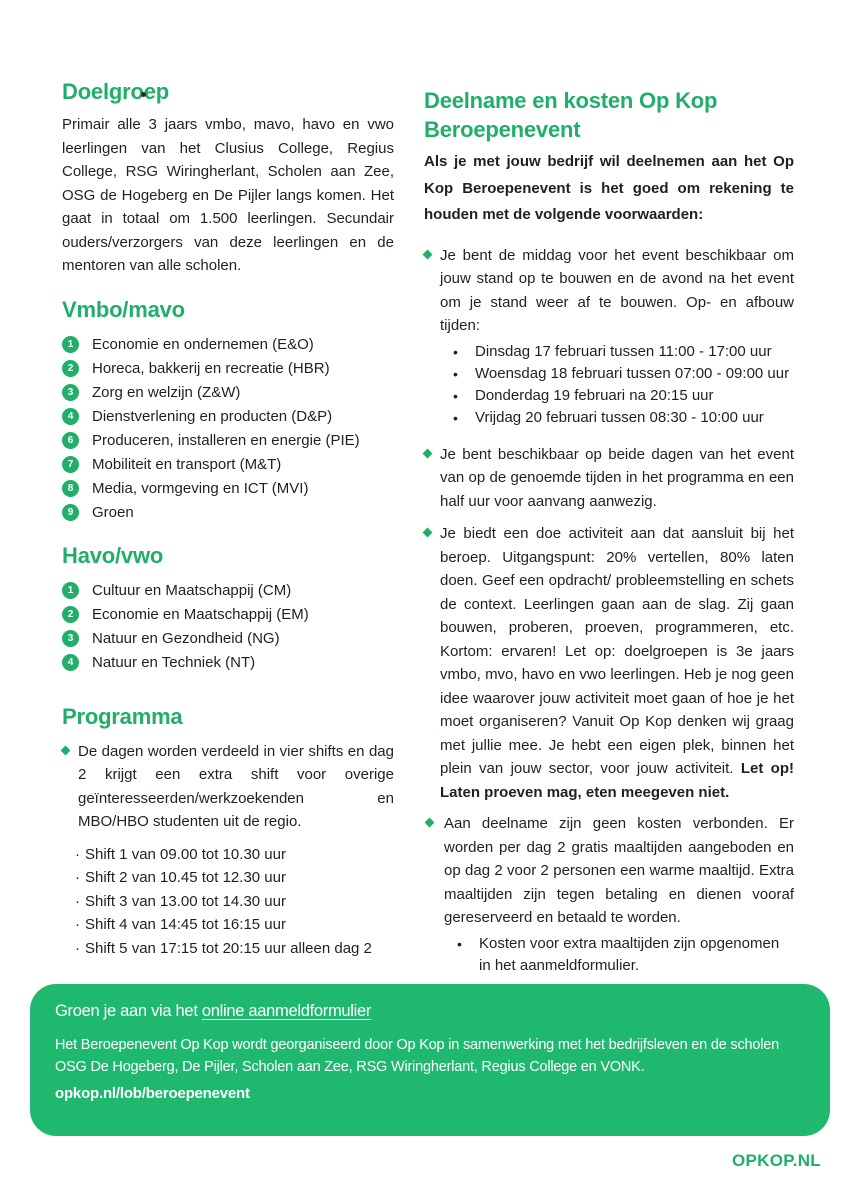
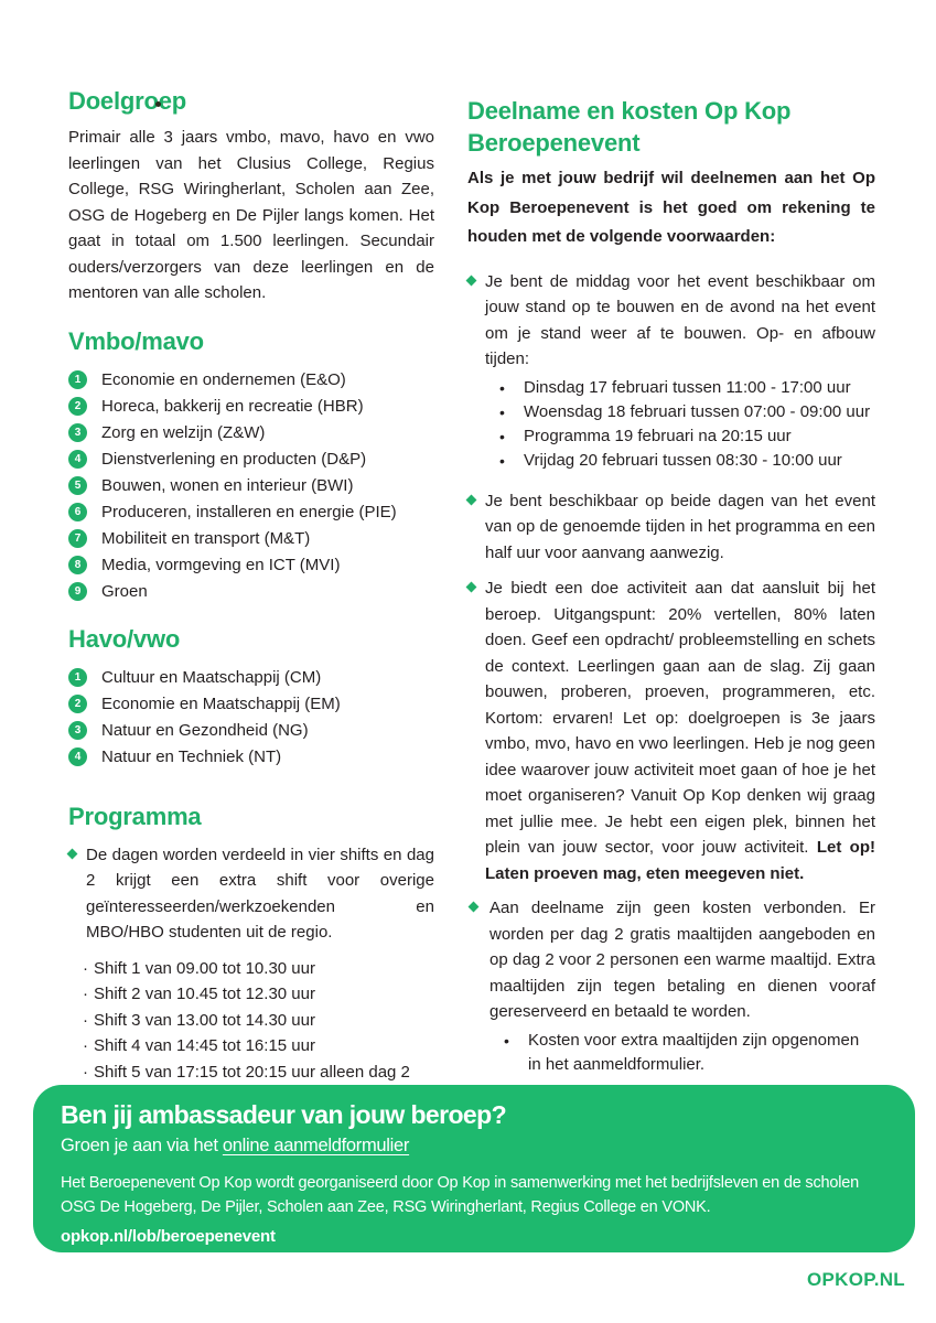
  Doelgroep
  Primair alle 3 jaars vmbo, mavo, havo en vwo leerlingen van het Clusius College, Regius College, RSG Wiringherlant, Scholen aan Zee, OSG de Hogeberg en De Pijler langs komen. Het gaat in totaal om 1.500 leerlingen. Secundair ouders/verzorgers van deze leerlingen en de mentoren van alle scholen.
  Vmbo/mavo
  1
  Economie en ondernemen (E&O)
  2
  Horeca, bakkerij en recreatie (HBR)
  3
  Zorg en welzijn (Z&W)
  4
  Dienstverlening en producten (D&P)
+ 5
+ Bouwen, wonen en interieur (BWI)
  6
  Produceren, installeren en energie (PIE)
  7
  Mobiliteit en transport (M&T)
  8
  Media, vormgeving en ICT (MVI)
  9
  Groen
  Havo/vwo
  1
  Cultuur en Maatschappij (CM)
  2
  Economie en Maatschappij (EM)
  3
  Natuur en Gezondheid (NG)
  4
  Natuur en Techniek (NT)
  Programma
  De dagen worden verdeeld in vier shifts en dag 2 krijgt een extra shift voor overige geïnteresseerden/werkzoekenden en MBO/HBO studenten uit de regio.
  ·
  Shift 1 van 09.00 tot 10.30 uur
  ·
  Shift 2 van 10.45 tot 12.30 uur
  ·
  Shift 3 van 13.00 tot 14.30 uur
  ·
  Shift 4 van 14:45 tot 16:15 uur
  ·
  Shift 5 van 17:15 tot 20:15 uur alleen dag 2
  Deelname en kosten Op Kop Beroepenevent
  Als je met jouw bedrijf wil deelnemen aan het Op Kop Beroepenevent is het goed om rekening te houden met de volgende voorwaarden:
  Je bent de middag voor het event beschikbaar om jouw stand op te bouwen en de avond na het event om je stand weer af te bouwen. Op- en afbouw tijden:
  •
  Dinsdag 17 februari tussen 11:00 - 17:00 uur
  •
  Woensdag 18 februari tussen 07:00 - 09:00 uur
  •
- Donderdag 19 februari na 20:15 uur
+ Programma 19 februari na 20:15 uur
  •
  Vrijdag 20 februari tussen 08:30 - 10:00 uur
  Je bent beschikbaar op beide dagen van het event van op de genoemde tijden in het programma en een half uur voor aanvang aanwezig.
  Je biedt een doe activiteit aan dat aansluit bij het beroep. Uitgangspunt: 20% vertellen, 80% laten doen. Geef een opdracht/ probleemstelling en schets de context. Leerlingen gaan aan de slag. Zij gaan bouwen, proberen, proeven, programmeren, etc. Kortom: ervaren! Let op: doelgroepen is 3e jaars vmbo, mvo, havo en vwo leerlingen. Heb je nog geen idee waarover jouw activiteit moet gaan of hoe je het moet organiseren? Vanuit Op Kop denken wij graag met jullie mee. Je hebt een eigen plek, binnen het plein van jouw sector, voor jouw activiteit. Let op! Laten proeven mag, eten meegeven niet.
  Aan deelname zijn geen kosten verbonden. Er worden per dag 2 gratis maaltijden aangeboden en op dag 2 voor 2 personen een warme maaltijd. Extra maaltijden zijn tegen betaling en dienen vooraf gereserveerd en betaald te worden.
  •
  Kosten voor extra maaltijden zijn opgenomen in het aanmeldformulier.
+ Ben jij ambassadeur van jouw beroep?
  Groen je aan via het online aanmeldformulier
  Het Beroepenevent Op Kop wordt georganiseerd door Op Kop in samenwerking met het bedrijfsleven en de scholen OSG De Hogeberg, De Pijler, Scholen aan Zee, RSG Wiringherlant, Regius College en VONK.
  opkop.nl/lob/beroepenevent
  OPKOP.NL
